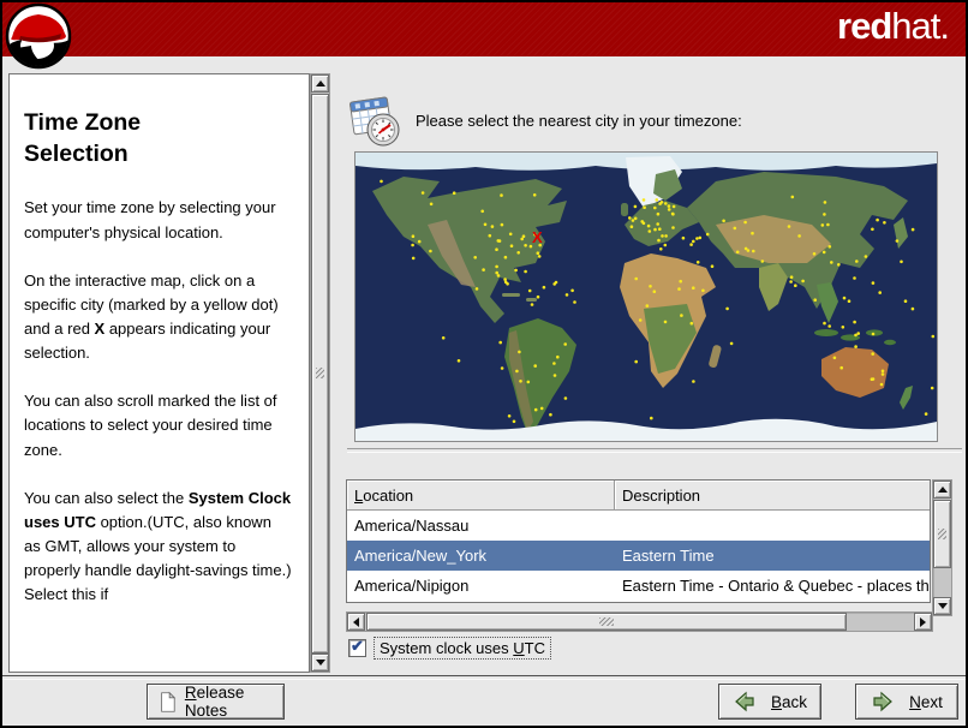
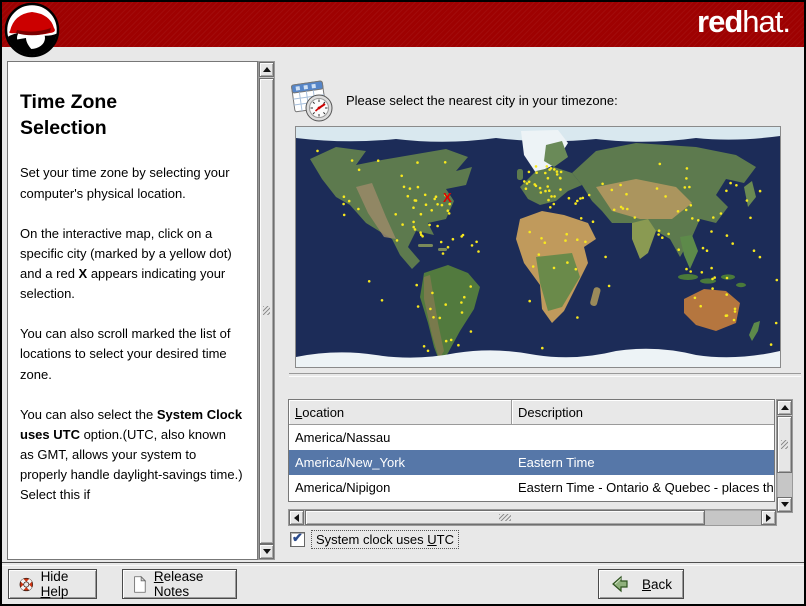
  redhat.
  Time Zone Selection
  Set your time zone by selecting your computer's physical location.
  On the interactive map, click on a specific city (marked by a yellow dot) and a red X appears indicating your selection.
  You can also scroll marked the list of locations to select your desired time zone.
  You can also select the System Clock uses UTC option.(UTC, also known as GMT, allows your system to properly handle daylight-savings time.) Select this if
  Please select the nearest city in your timezone:
  X
  Location
  Description
  America/Nassau
  America/New_York
  Eastern Time
  America/Nipigon
  Eastern Time - Ontario & Quebec - places th
  System clock uses UTC
+ Hide Help
  Release Notes
  Back
- Next
